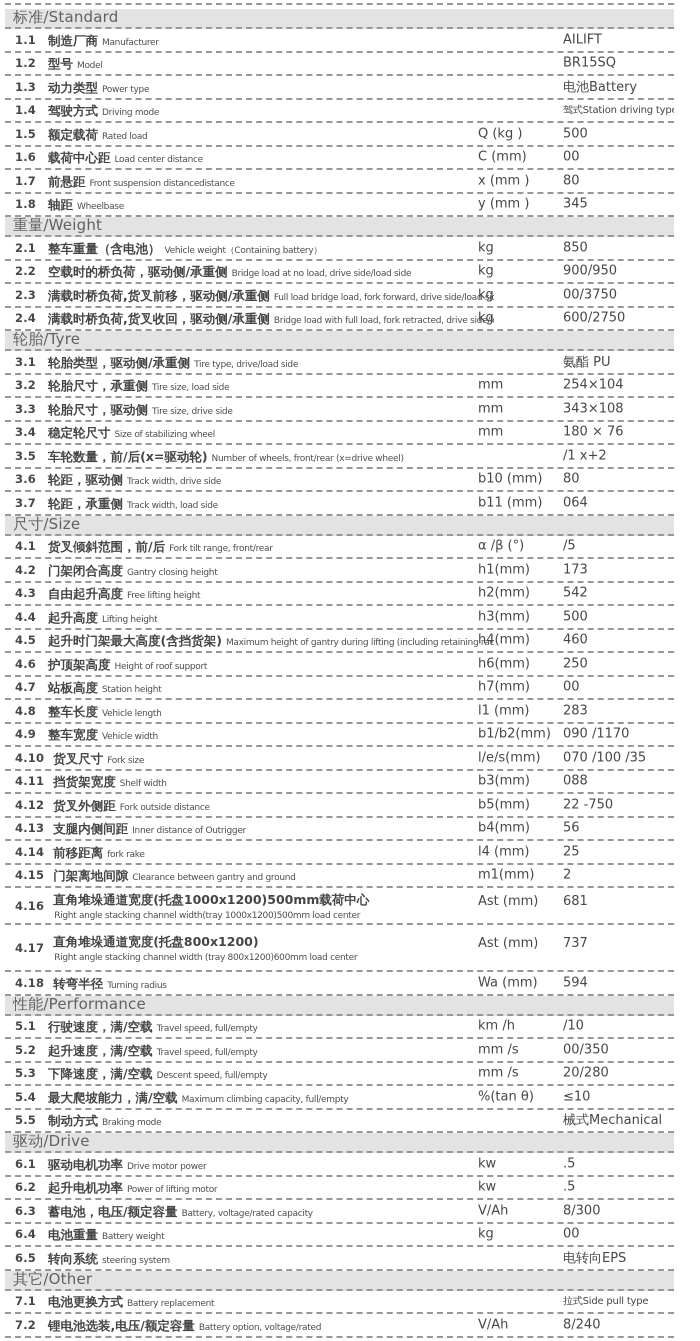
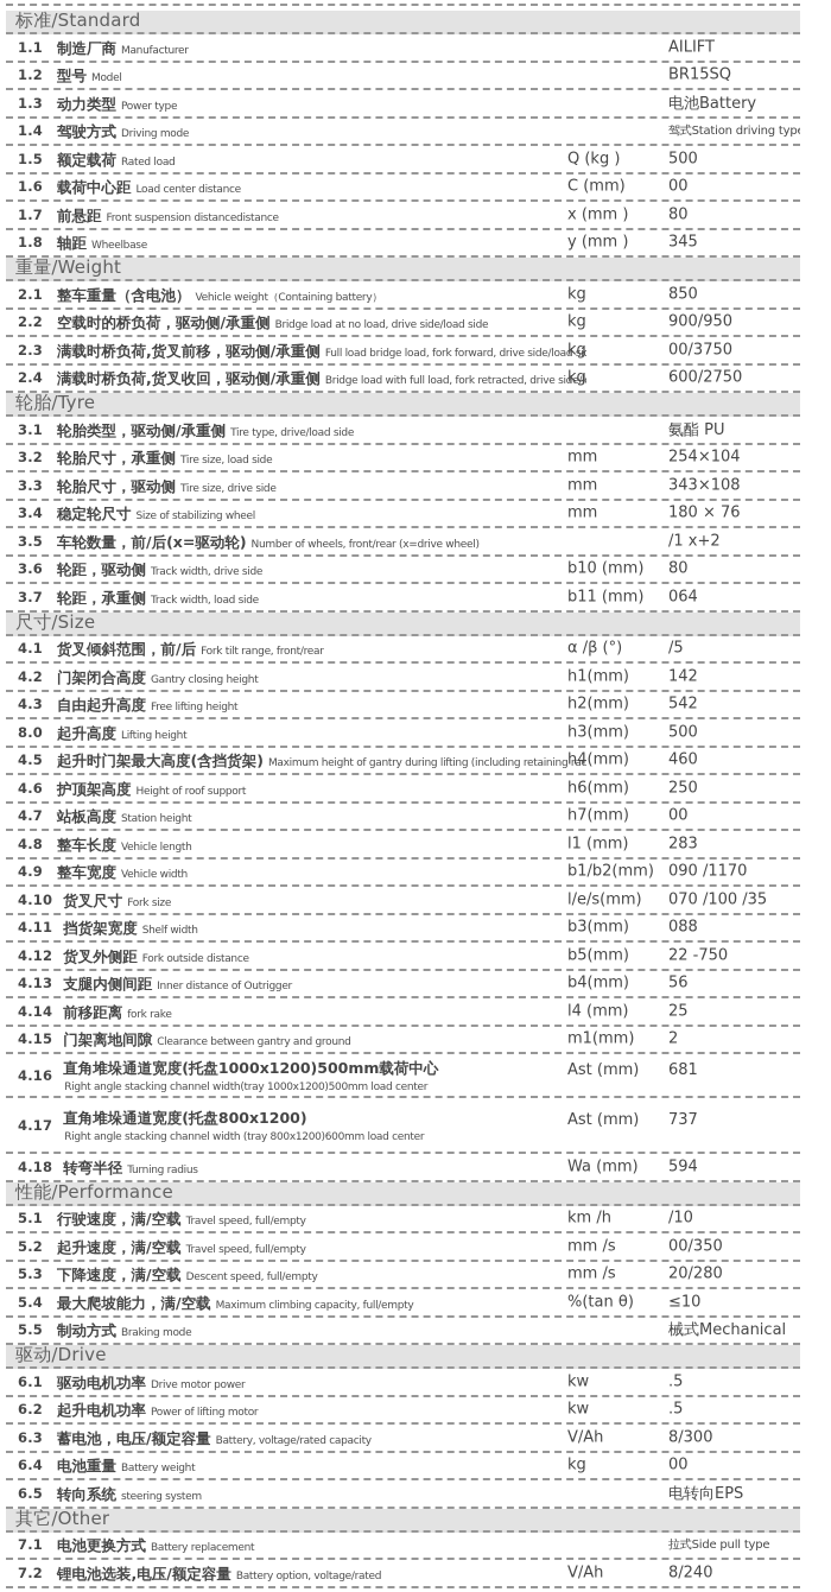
  标准/Standard
  1.1
  制造厂商 Manufacturer
  AILIFT
  1.2
  型号 Model
  BR15SQ
  1.3
  动力类型 Power type
  电池Battery
  1.4
  驾驶方式 Driving mode
  驾式Station driving typ
  1.5
  额定载荷 Rated load
  Q (kg )
  500
  1.6
  载荷中心距 Load center distance
  C (mm)
  00
  1.7
  前悬距 Front suspension distancedistance
  x (mm )
  80
  1.8
  轴距 Wheelbase
  y (mm )
  345
  重量/Weight
  2.1
  整车重量（含电池） Vehicle weight（Containing battery）
  kg
  850
  2.2
  空载时的桥负荷，驱动侧/承重侧 Bridge load at no load, drive side/load side
  kg
  900/950
  2.3
  满载时桥负荷,货叉前移，驱动侧/承重侧 Full load bridge load, fork forward, drive side/load si
  kg
  00/3750
  2.4
  满载时桥负荷,货叉收回，驱动侧/承重侧 Bridge load with full load, fork retracted, drive side/l
  kg
  600/2750
  轮胎/Tyre
  3.1
  轮胎类型，驱动侧/承重侧 Tire type, drive/load side
  氨酯 PU
  3.2
  轮胎尺寸，承重侧 Tire size, load side
  mm
  254×104
  3.3
  轮胎尺寸，驱动侧 Tire size, drive side
  mm
  343×108
  3.4
  稳定轮尺寸 Size of stabilizing wheel
  mm
  180 × 76
  3.5
  车轮数量，前/后(x=驱动轮) Number of wheels, front/rear (x=drive wheel)
  /1 x+2
  3.6
  轮距，驱动侧 Track width, drive side
  b10 (mm)
  80
  3.7
  轮距，承重侧 Track width, load side
  b11 (mm)
  064
  尺寸/Size
  4.1
  货叉倾斜范围，前/后 Fork tilt range, front/rear
  α /β (°)
  /5
  4.2
  门架闭合高度 Gantry closing height
  h1(mm)
- 173
+ 142
  4.3
  自由起升高度 Free lifting height
  h2(mm)
  542
- 4.4
+ 8.0
  起升高度 Lifting height
  h3(mm)
  500
  4.5
  起升时门架最大高度(含挡货架) Maximum height of gantry during lifting (including retaining rac
  h4(mm)
  460
  4.6
  护顶架高度 Height of roof support
  h6(mm)
  250
  4.7
  站板高度 Station height
  h7(mm)
  00
  4.8
  整车长度 Vehicle length
  l1 (mm)
  283
  4.9
  整车宽度 Vehicle width
  b1/b2(mm)
  090 /1170
  4.10
  货叉尺寸 Fork size
  l/e/s(mm)
  070 /100 /35
  4.11
  挡货架宽度 Shelf width
  b3(mm)
  088
  4.12
  货叉外侧距 Fork outside distance
  b5(mm)
  22 -750
  4.13
  支腿内侧间距 Inner distance of Outrigger
  b4(mm)
  56
  4.14
  前移距离 fork rake
  l4 (mm)
  25
  4.15
  门架离地间隙 Clearance between gantry and ground
  m1(mm)
  2
  4.16
  直角堆垛通道宽度(托盘1000x1200)500mm载荷中心
  Right angle stacking channel width(tray 1000x1200)500mm load center
  Ast (mm)
  681
  4.17
  直角堆垛通道宽度(托盘800x1200)
  Right angle stacking channel width (tray 800x1200)600mm load center
  Ast (mm)
  737
  4.18
  转弯半径 Turning radius
  Wa (mm)
  594
  性能/Performance
  5.1
  行驶速度，满/空载 Travel speed, full/empty
  km /h
  /10
  5.2
  起升速度，满/空载 Travel speed, full/empty
  mm /s
  00/350
  5.3
  下降速度，满/空载 Descent speed, full/empty
  mm /s
  20/280
  5.4
  最大爬坡能力，满/空载 Maximum climbing capacity, full/empty
  %(tan θ)
  ≤10
  5.5
  制动方式 Braking mode
  械式Mechanical
  驱动/Drive
  6.1
  驱动电机功率 Drive motor power
  kw
  .5
  6.2
  起升电机功率 Power of lifting motor
  kw
  .5
  6.3
  蓄电池，电压/额定容量 Battery, voltage/rated capacity
  V/Ah
  8/300
  6.4
  电池重量 Battery weight
  kg
  00
  6.5
  转向系统 steering system
  电转向EPS
  其它/Other
  7.1
  电池更换方式 Battery replacement
  拉式Side pull type
  7.2
  锂电池选装,电压/额定容量 Battery option, voltage/rated
  V/Ah
  8/240
